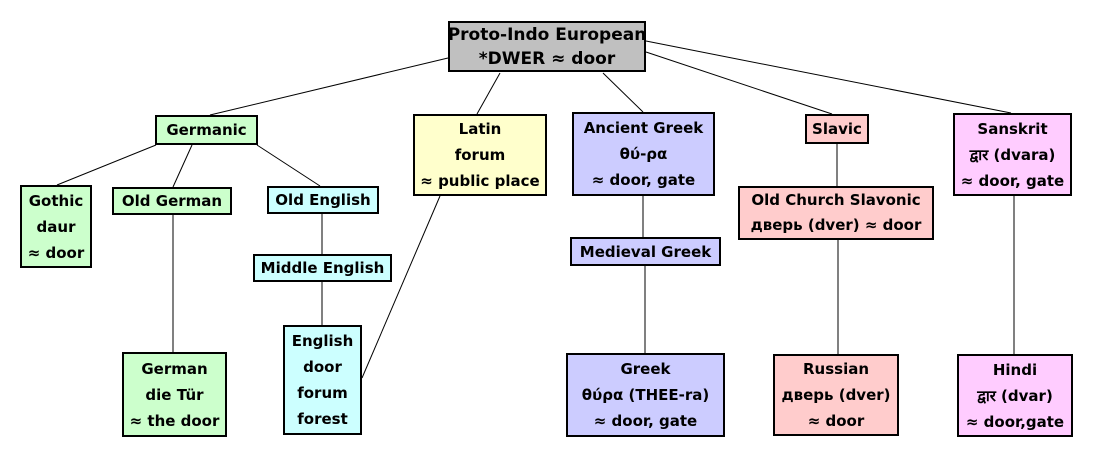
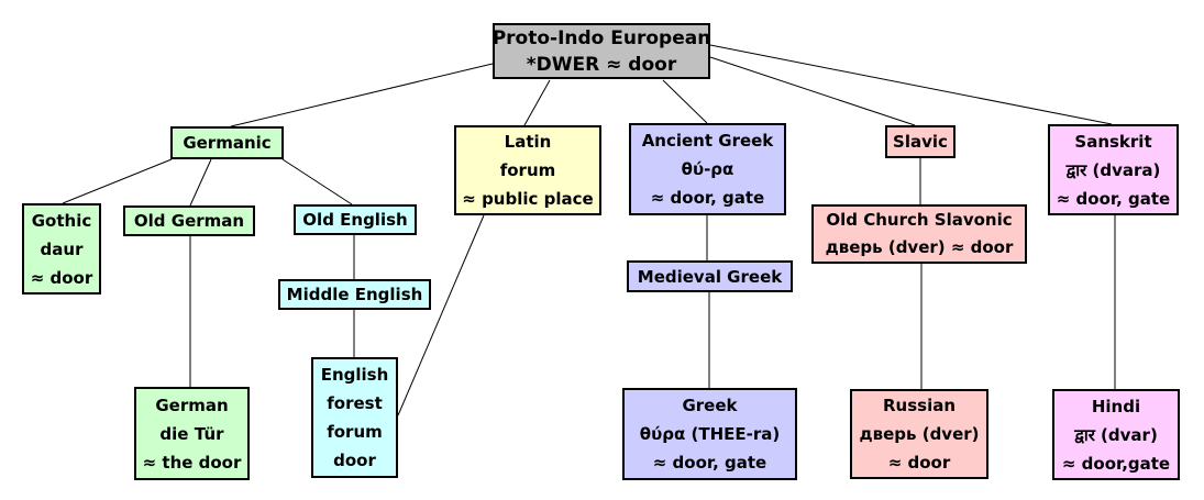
  Proto-Indo European
  *DWER ≈ door
  Germanic
  Gothic
  daur
  ≈ door
  Old German
  Old English
  Middle English
  English
- door
+ forest
  forum
- forest
+ door
  German
  die Tür
  ≈ the door
  Latin
  forum
  ≈ public place
  Ancient Greek
  θύ-ρα
  ≈ door, gate
  Medieval Greek
  Greek
  θύρα (THEE-ra)
  ≈ door, gate
  Slavic
  Old Church Slavonic
  дверь (dver) ≈ door
  Russian
  дверь (dver)
  ≈ door
  Sanskrit
  द्वार (dvara)
  ≈ door, gate
  Hindi
  द्वार (dvar)
  ≈ door,gate
